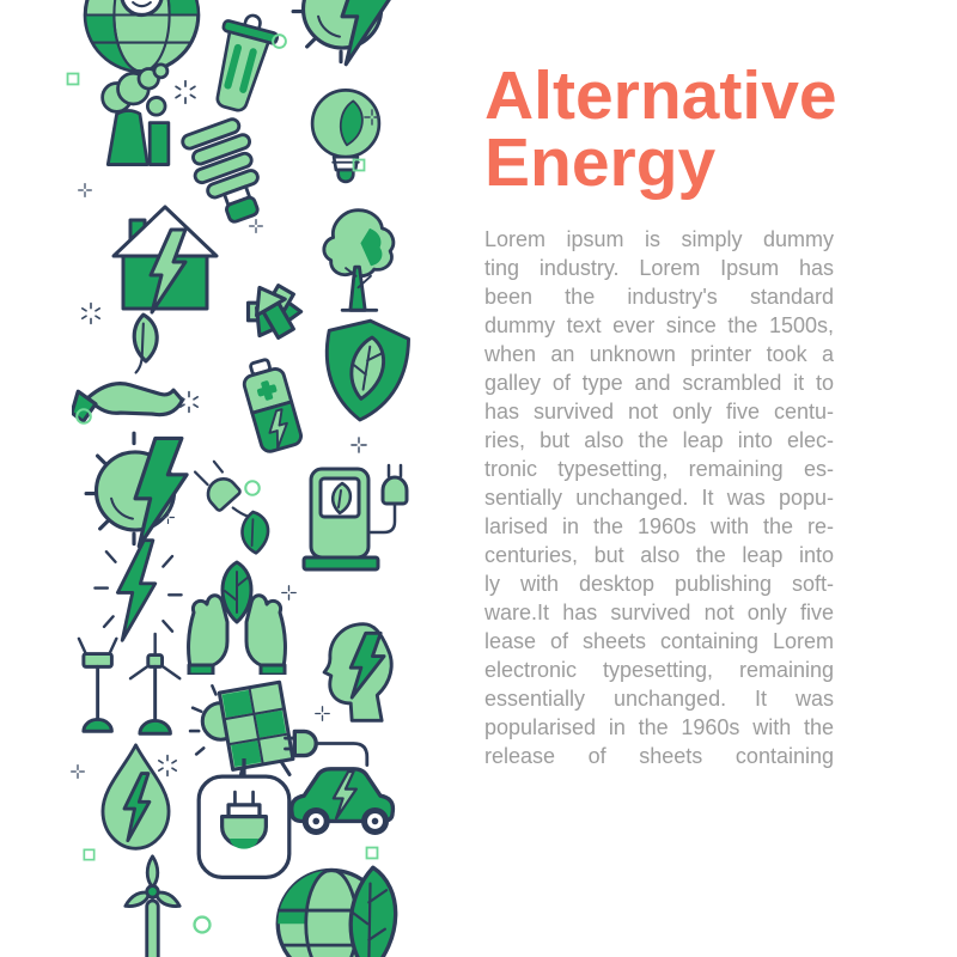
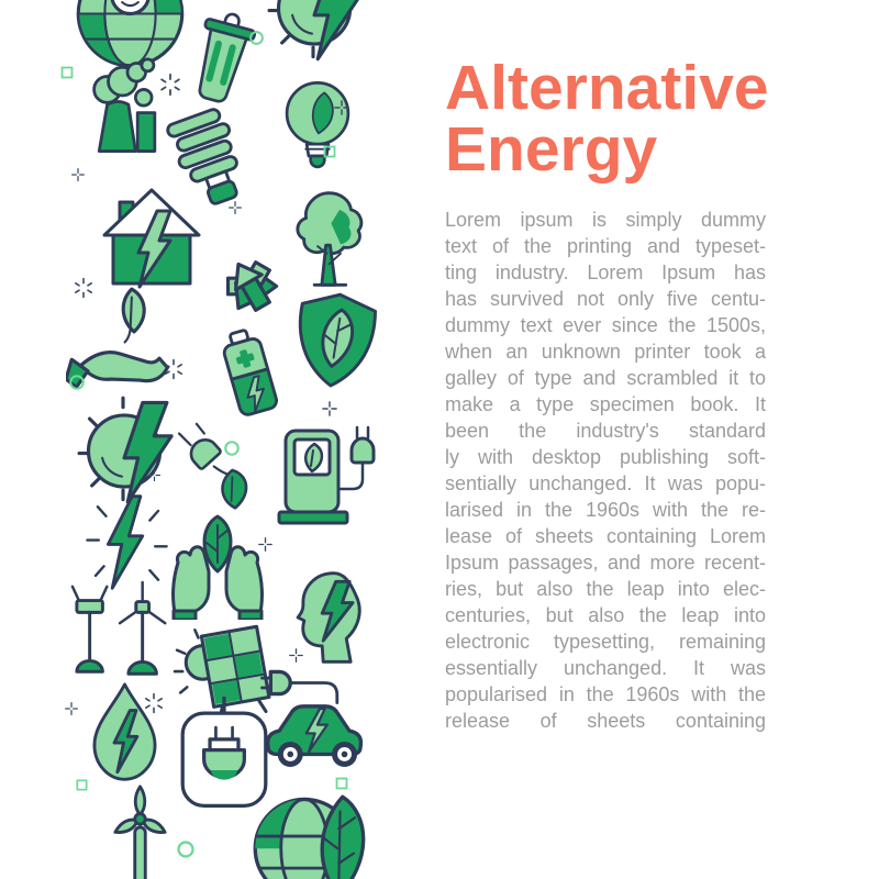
  Alternative
  Energy
  Lorem ipsum is simply dummy
+ text of the printing and typeset-
  ting industry. Lorem Ipsum has
- been the industry's standard
+ has survived not only five centu-
  dummy text ever since the 1500s,
  when an unknown printer took a
  galley of type and scrambled it to
+ make a type specimen book. It
- has survived not only five centu-
+ been the industry's standard
- ries, but also the leap into elec-
+ ly with desktop publishing soft-
- tronic typesetting, remaining es-
  sentially unchanged. It was popu-
  larised in the 1960s with the re-
- centuries, but also the leap into
+ lease of sheets containing Lorem
+ Ipsum passages, and more recent-
- ly with desktop publishing soft-
+ ries, but also the leap into elec-
- ware.It has survived not only five
- lease of sheets containing Lorem
+ centuries, but also the leap into
  electronic typesetting, remaining
  essentially unchanged. It was
  popularised in the 1960s with the
  release of sheets containing
